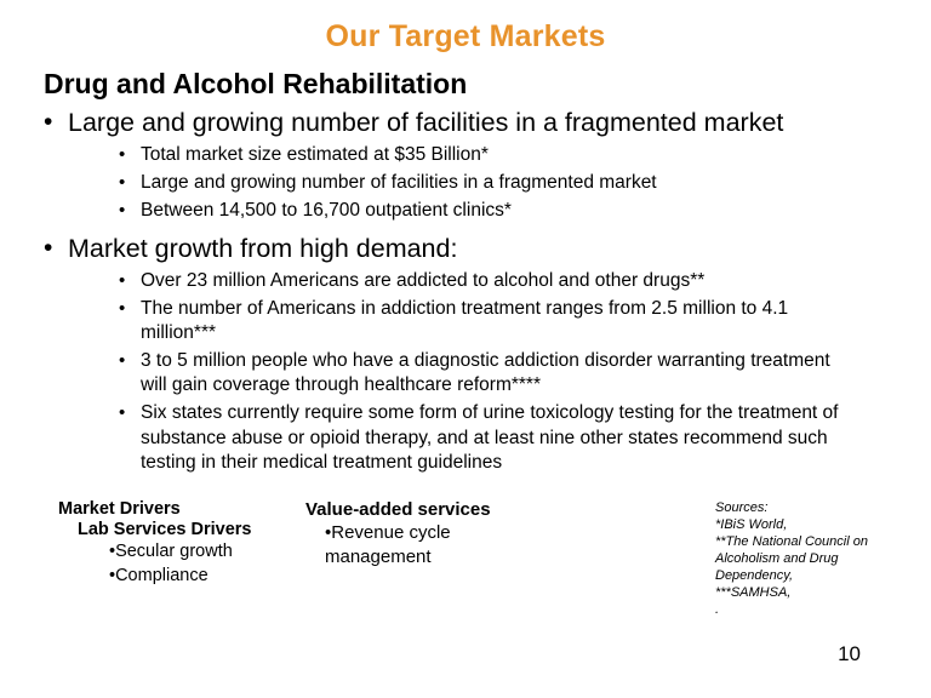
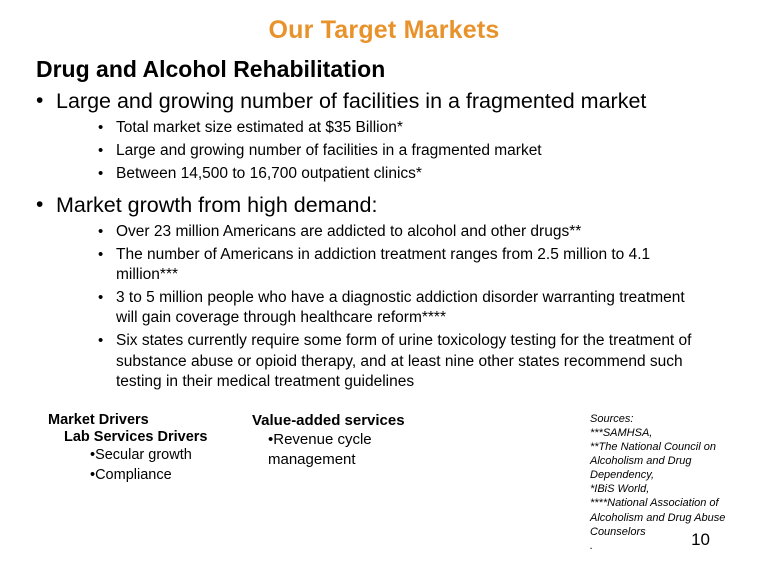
  Our Target Markets
  Drug and Alcohol Rehabilitation
  •
  Large and growing number of facilities in a fragmented market
  •
  Total market size estimated at $35 Billion*
  •
  Large and growing number of facilities in a fragmented market
  •
  Between 14,500 to 16,700 outpatient clinics*
  •
  Market growth from high demand:
  •
  Over 23 million Americans are addicted to alcohol and other drugs**
  •
  The number of Americans in addiction treatment ranges from 2.5 million to 4.1 million***
  •
  3 to 5 million people who have a diagnostic addiction disorder warranting treatment will gain coverage through healthcare reform****
  •
  Six states currently require some form of urine toxicology testing for the treatment of substance abuse or opioid therapy, and at least nine other states recommend such testing in their medical treatment guidelines
  Market Drivers
  Lab Services Drivers
  •Secular growth
  •Compliance
  Value-added services
  •Revenue cycle management
  Sources:
- *IBiS World,
+ ***SAMHSA,
  **The National Council on Alcoholism and Drug Dependency,
- ***SAMHSA,
+ *IBiS World,
+ ****National Association of Alcoholism and Drug Abuse Counselors
  .
  10
